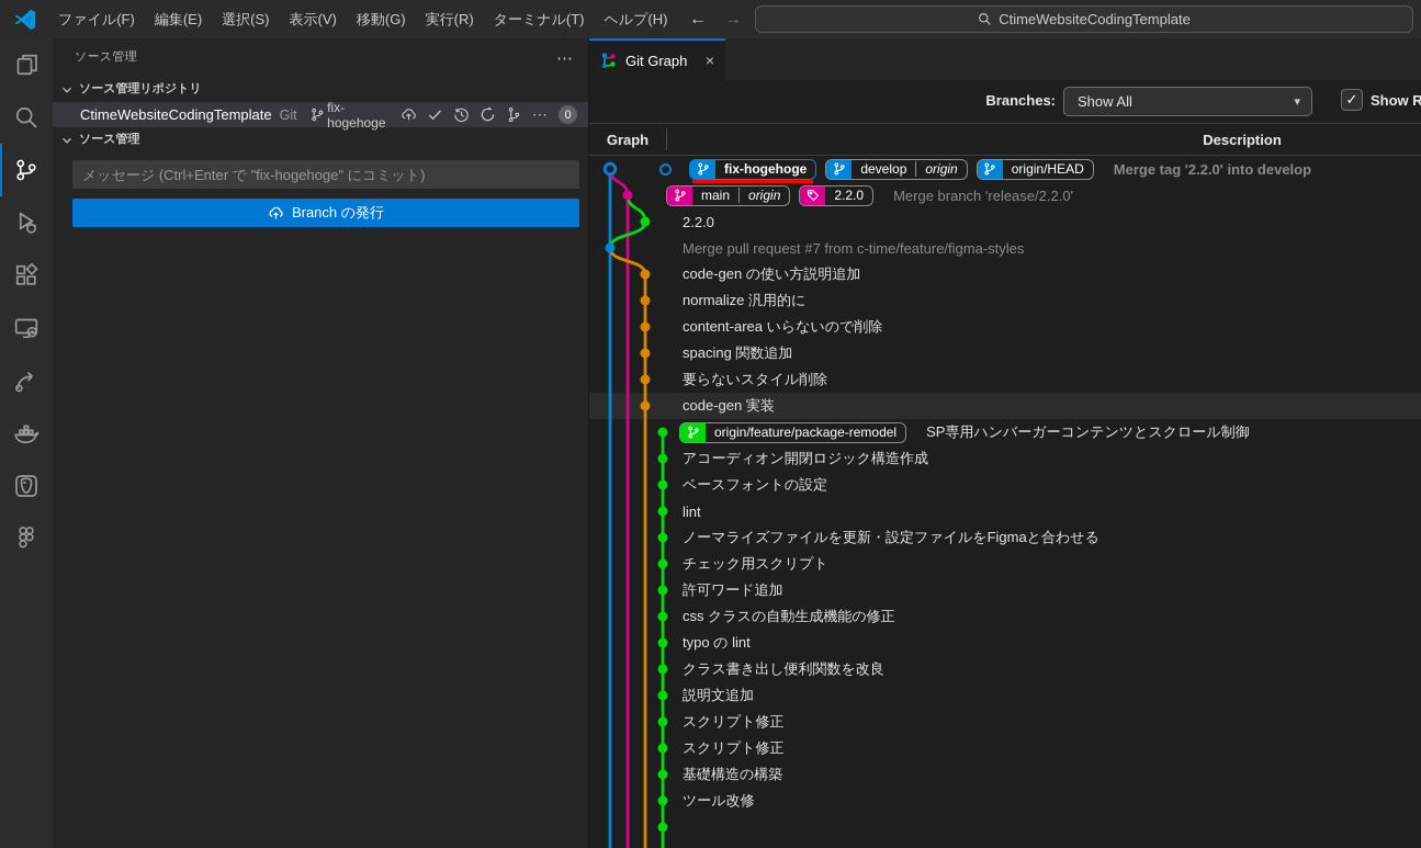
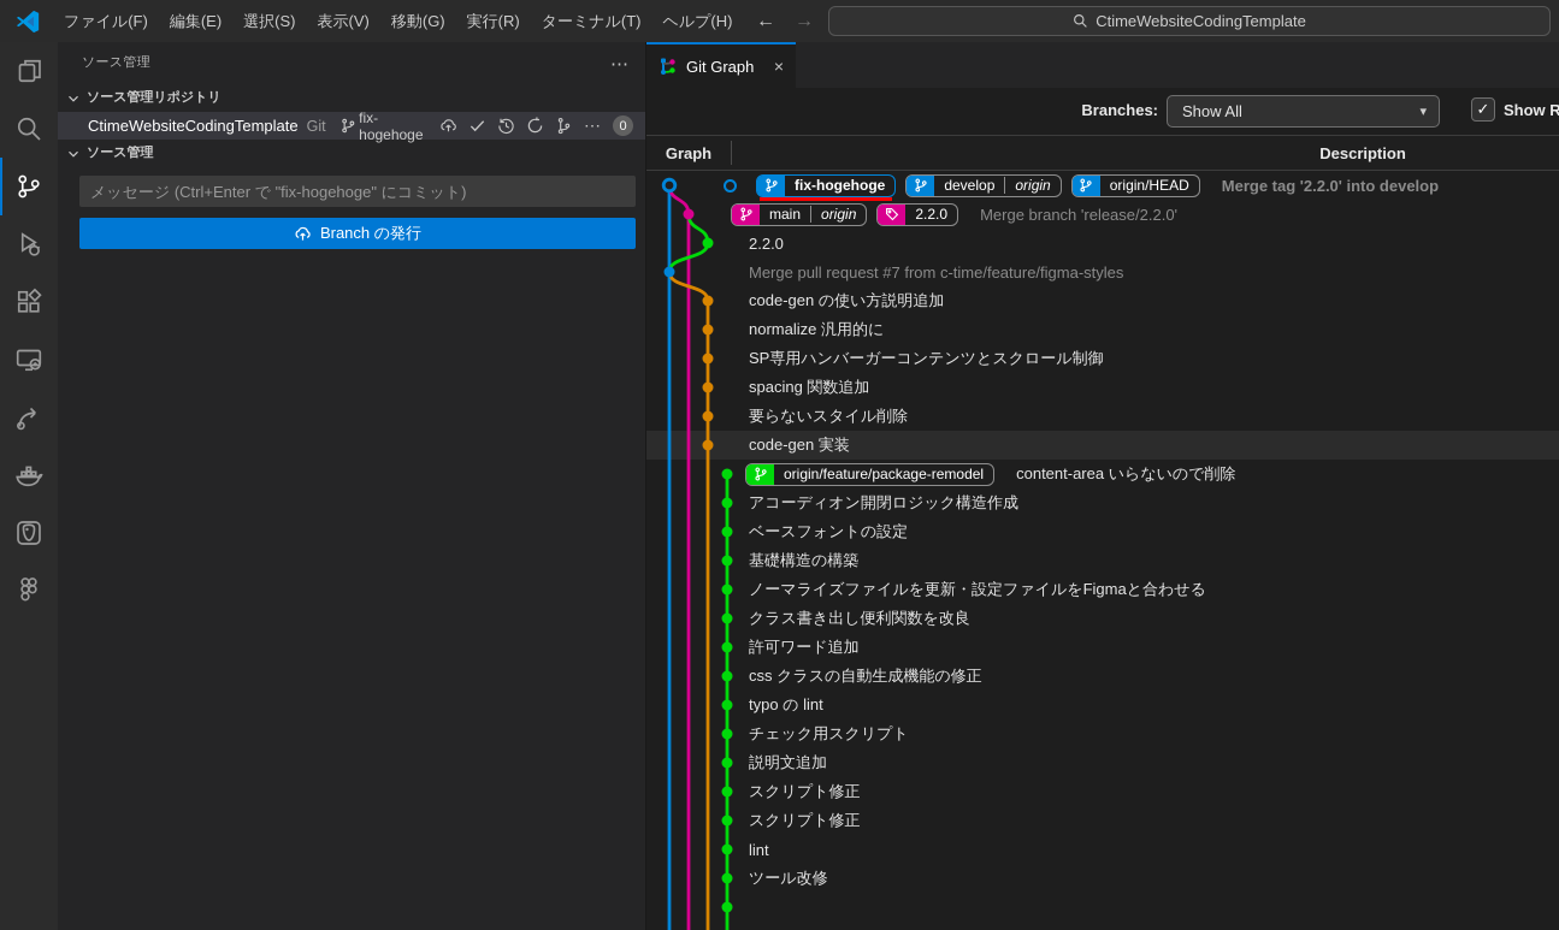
  ファイル(F)
  編集(E)
  選択(S)
  表示(V)
  移動(G)
  実行(R)
  ターミナル(T)
  ヘルプ(H)
  ←
  →
  CtimeWebsiteCodingTemplate
  ソース管理
  ⋯
  ソース管理リポジトリ
  CtimeWebsiteCodingTemplate
  Git
  fix-hogehoge
  ⋯
  0
  ソース管理
  メッセージ (Ctrl+Enter で "fix-hogehoge" にコミット)
  Branch の発行
  Git Graph
  ×
  Branches:
  Show All
  ▾
  ✓
  Show R
  Graph
  Description
  fix-hogehoge
  develop
  origin
  origin/HEAD
  Merge tag '2.2.0' into develop
  main
  origin
  2.2.0
  Merge branch 'release/2.2.0'
  2.2.0
  Merge pull request #7 from c-time/feature/figma-styles
  code-gen の使い方説明追加
  normalize 汎用的に
- content-area いらないので削除
+ SP専用ハンバーガーコンテンツとスクロール制御
  spacing 関数追加
  要らないスタイル削除
  code-gen 実装
  origin/feature/package-remodel
- SP専用ハンバーガーコンテンツとスクロール制御
+ content-area いらないので削除
  アコーディオン開閉ロジック構造作成
  ベースフォントの設定
- lint
+ 基礎構造の構築
  ノーマライズファイルを更新・設定ファイルをFigmaと合わせる
- チェック用スクリプト
+ クラス書き出し便利関数を改良
  許可ワード追加
  css クラスの自動生成機能の修正
  typo の lint
- クラス書き出し便利関数を改良
+ チェック用スクリプト
  説明文追加
  スクリプト修正
  スクリプト修正
- 基礎構造の構築
+ lint
  ツール改修
